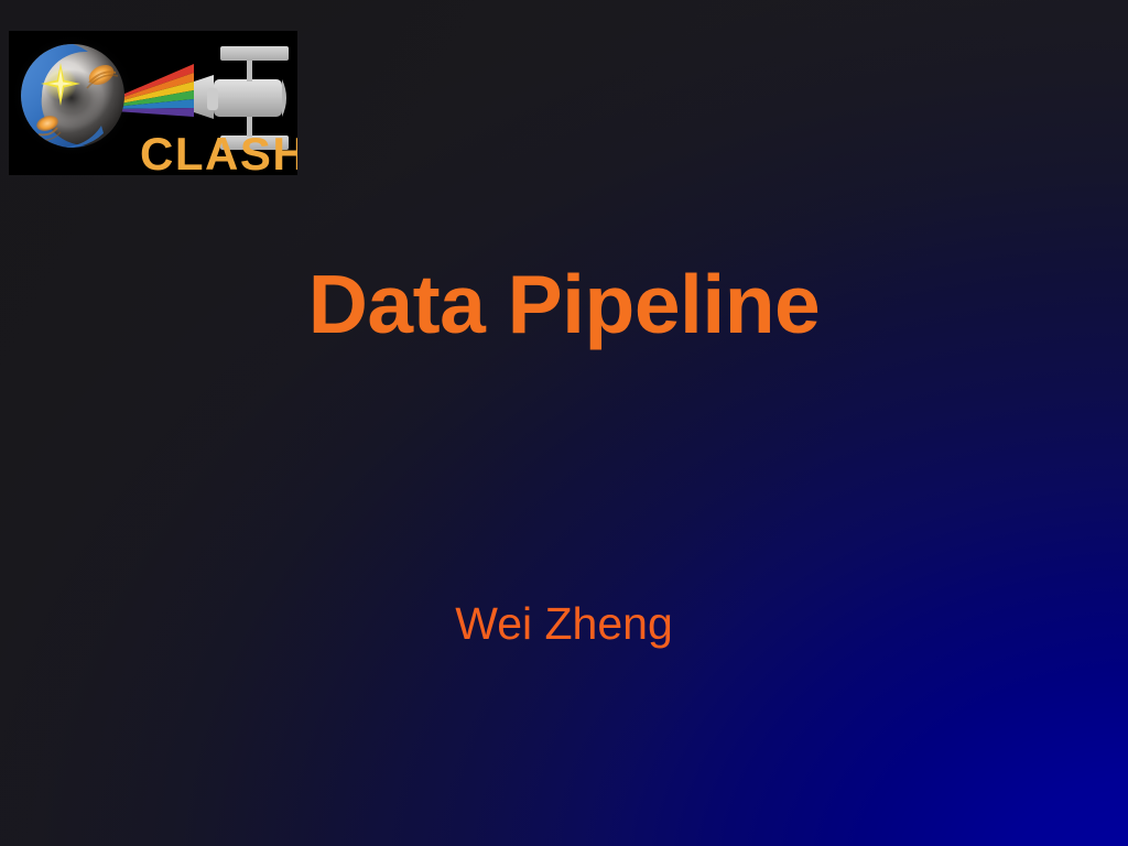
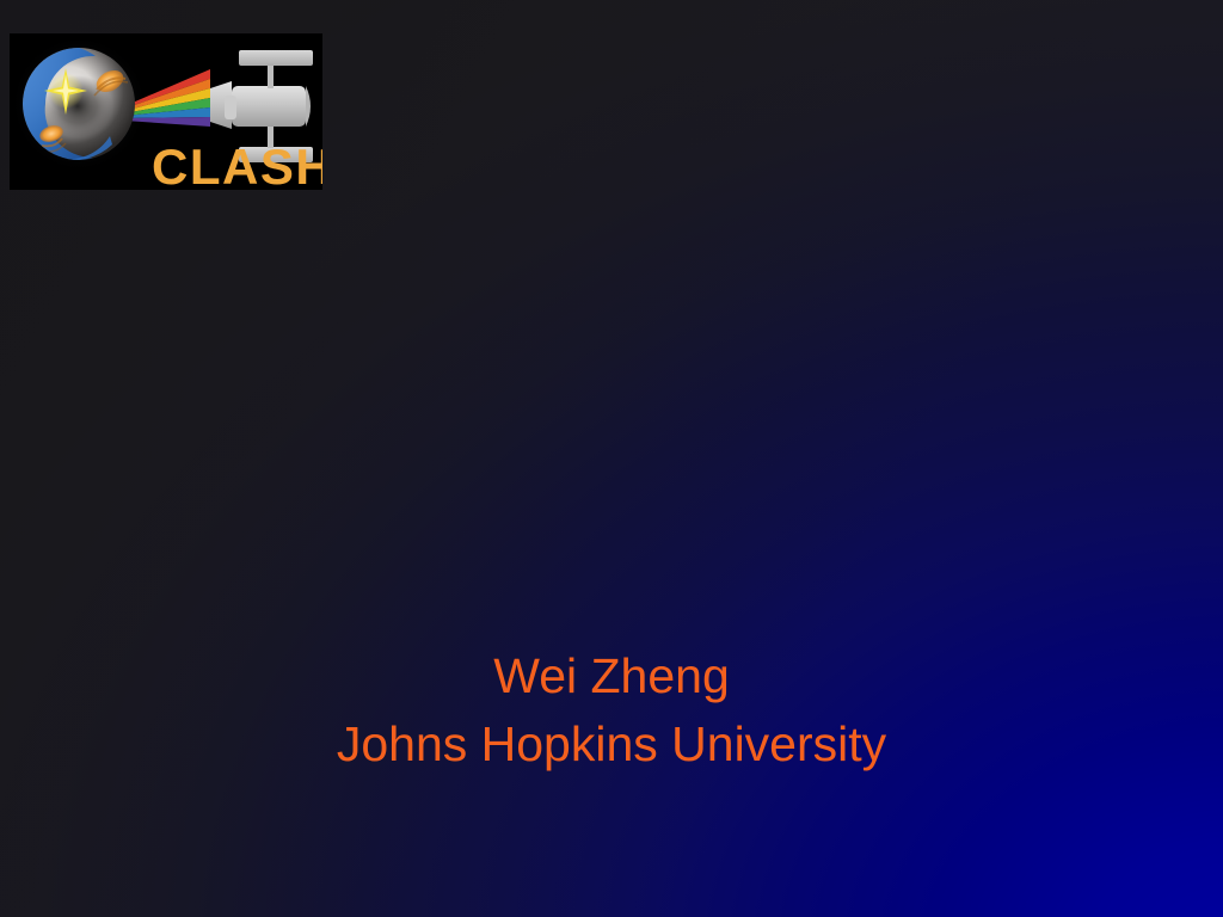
  CLASH
- Data Pipeline
  Wei Zheng
+ Johns Hopkins University
